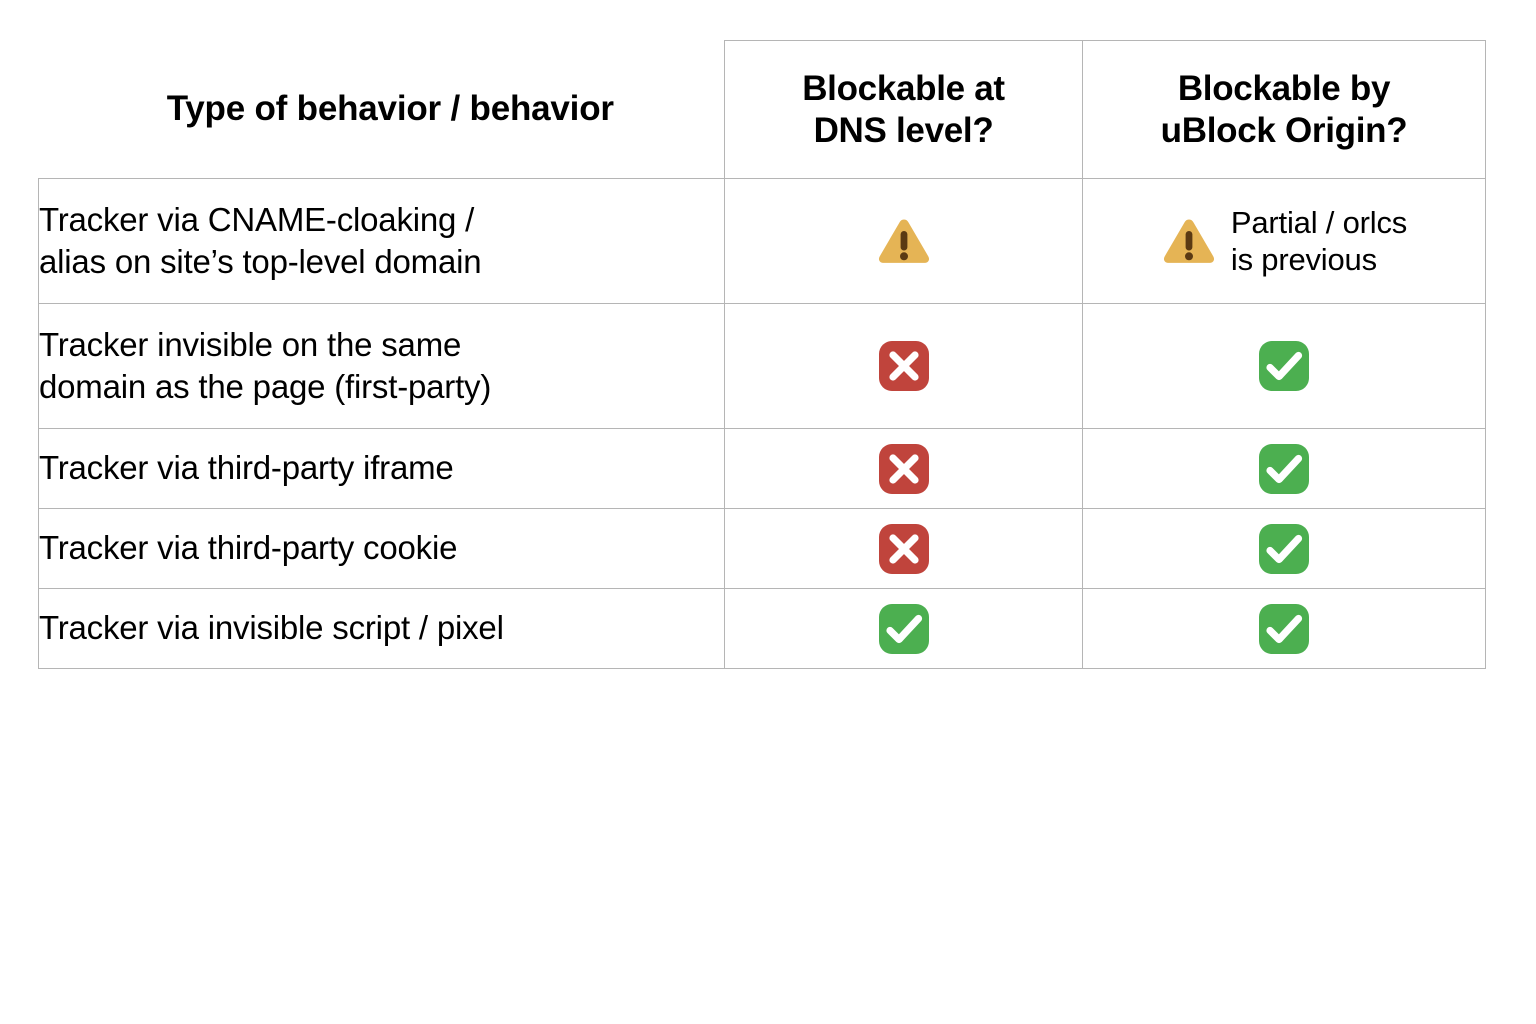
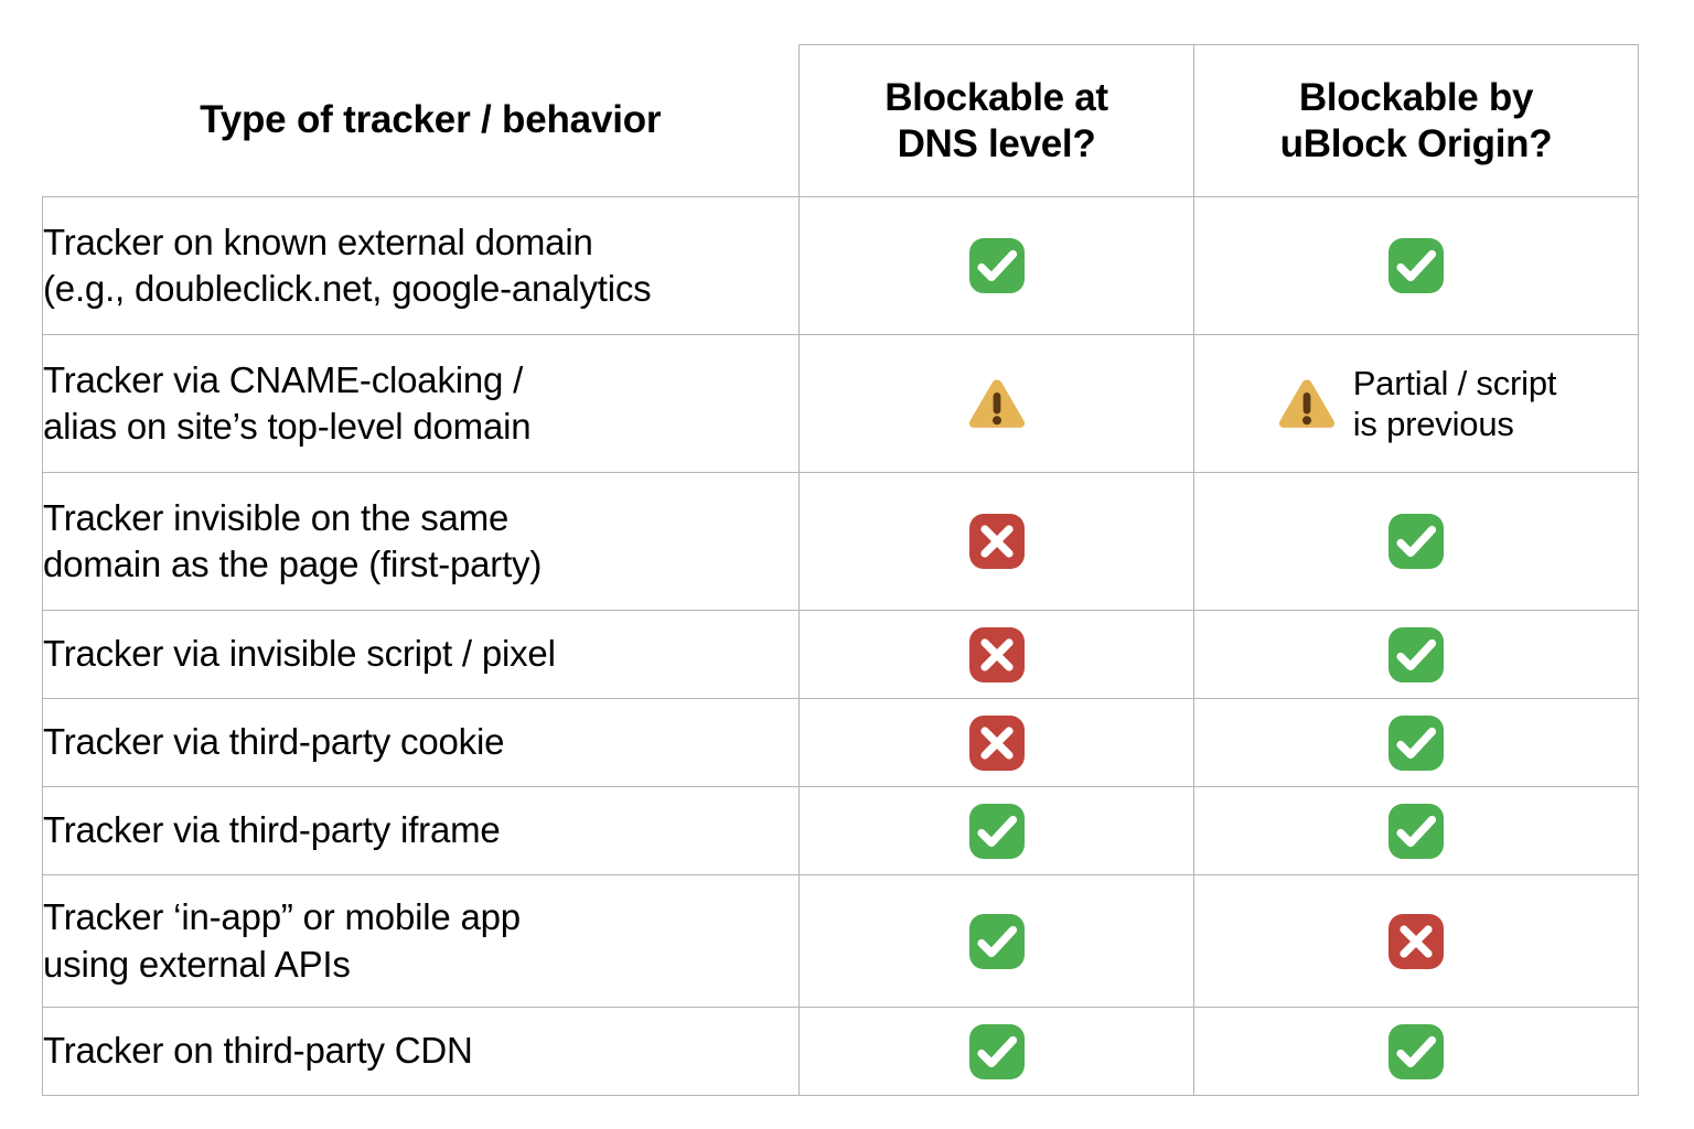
- Type of behavior / behavior	Blockable at DNS level?	Blockable by uBlock Origin?
+ Type of tracker / behavior	Blockable at DNS level?	Blockable by uBlock Origin?
+ Tracker on known external domain (e.g., doubleclick.net, google-analytics
- Tracker via CNAME-cloaking / alias on site’s top-level domain		Partial / orlcs is previous
+ Tracker via CNAME-cloaking / alias on site’s top-level domain		Partial / script is previous
  Tracker invisible on the same domain as the page (first-party)
- Tracker via third-party iframe
+ Tracker via invisible script / pixel
  Tracker via third-party cookie
- Tracker via invisible script / pixel
+ Tracker via third-party iframe
+ Tracker ‘in-app” or mobile app using external APIs
+ Tracker on third-party CDN
